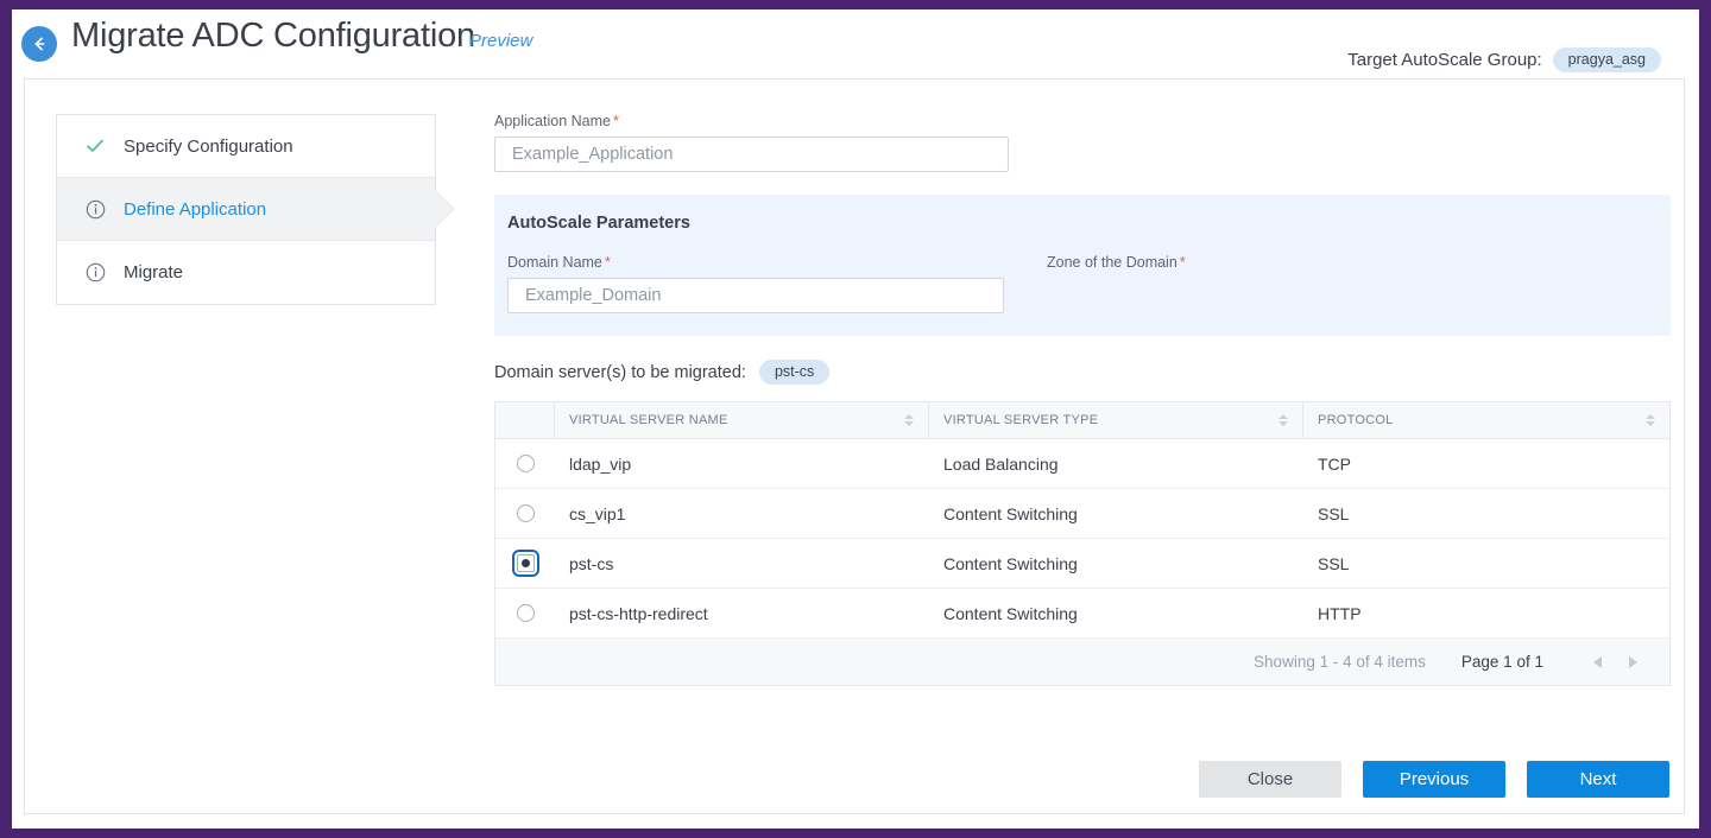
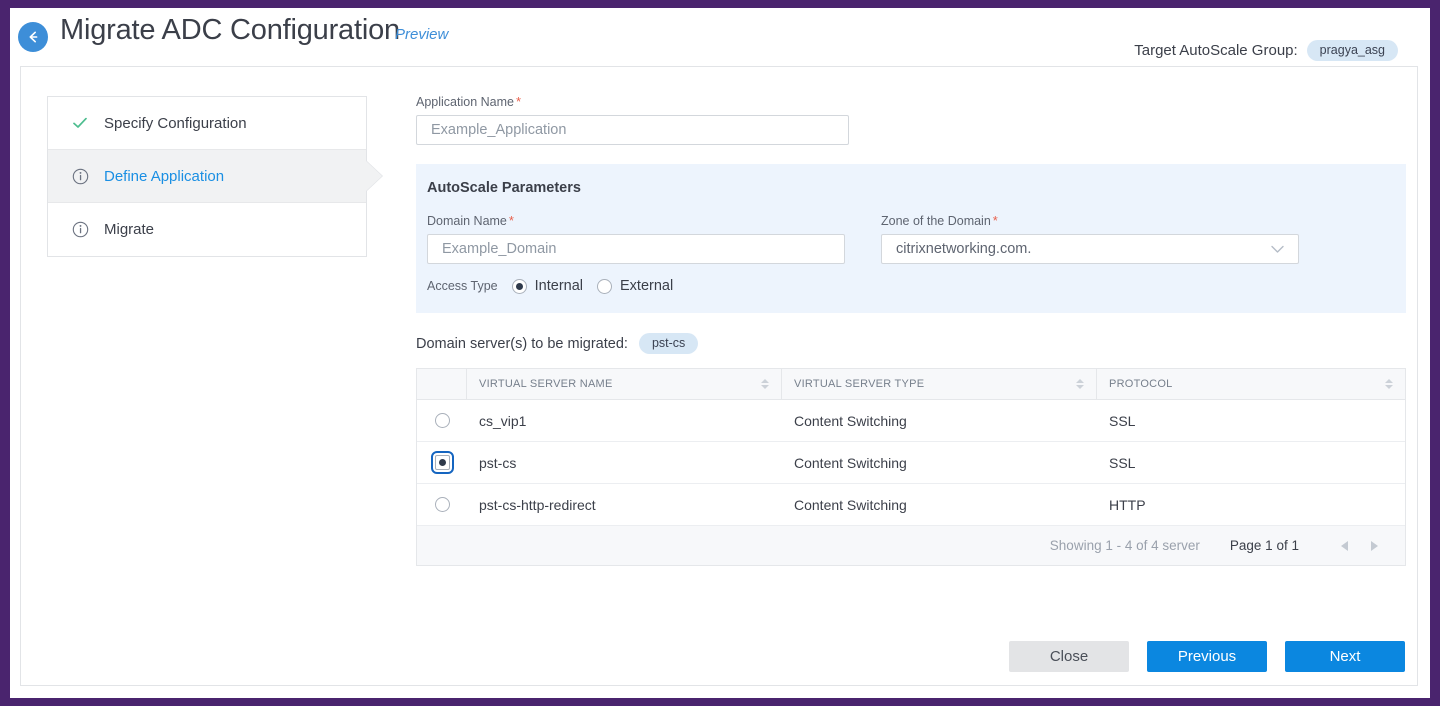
  Migrate ADC Configuration
  Preview
  Target AutoScale Group:
  pragya_asg
  Specify Configuration
  Define Application
  Migrate
  Application Name *
  Example_Application
  AutoScale Parameters
  Domain Name *
  Example_Domain
  Zone of the Domain *
+ citrixnetworking.com.
+ Access Type
+ Internal
+ External
  Domain server(s) to be migrated:
  pst-cs
  VIRTUAL SERVER NAME
  VIRTUAL SERVER TYPE
  PROTOCOL
- ldap_vip
- Load Balancing
- TCP
  cs_vip1
  Content Switching
  SSL
  pst-cs
  Content Switching
  SSL
  pst-cs-http-redirect
  Content Switching
  HTTP
- Showing 1 - 4 of 4 items
+ Showing 1 - 4 of 4 server
  Page 1 of 1
  Close
  Previous
  Next
